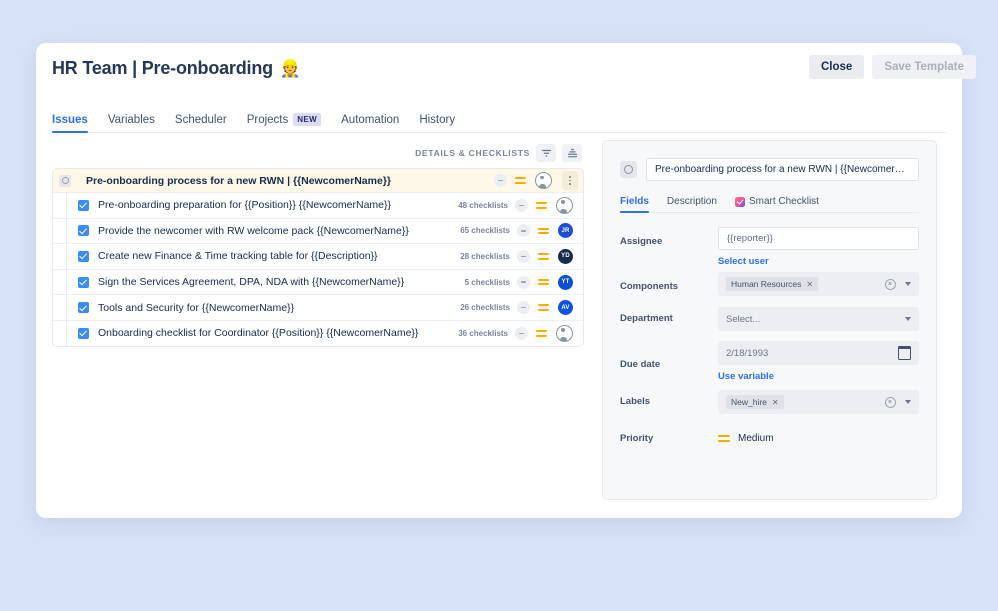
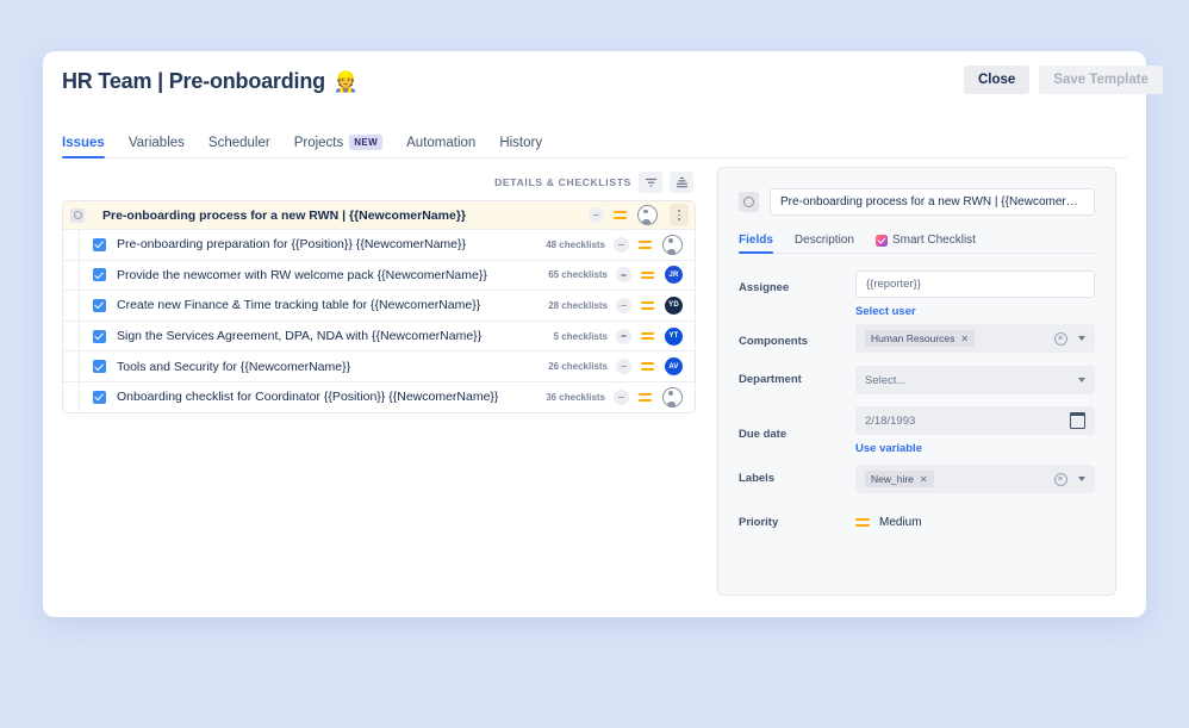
  HR Team | Pre-onboarding
  👷
  Close
  Save Template
  Issues
  Variables
  Scheduler
  Projects NEW
  Automation
  History
  DETAILS & CHECKLISTS
  Pre-onboarding process for a new RWN | {{NewcomerName}}
  Pre-onboarding preparation for {{Position}} {{NewcomerName}}
  48 checklists
  Provide the newcomer with RW welcome pack {{NewcomerName}}
  65 checklists
- Create new Finance & Time tracking table for {{Description}}
+ Create new Finance & Time tracking table for {{NewcomerName}}
  28 checklists
  Sign the Services Agreement, DPA, NDA with {{NewcomerName}}
  5 checklists
  Tools and Security for {{NewcomerName}}
  26 checklists
  Onboarding checklist for Coordinator {{Position}} {{NewcomerName}}
  36 checklists
  Pre-onboarding process for a new RWN | {{NewcomerName
  Fields
  Description
  Smart Checklist
  Assignee
  {{reporter}}
  Select user
  Components
  Human Resources
  ✕
  Department
  Select...
  Due date
  2/18/1993
  Use variable
  Labels
  New_hire
  ✕
  Priority
  Medium
